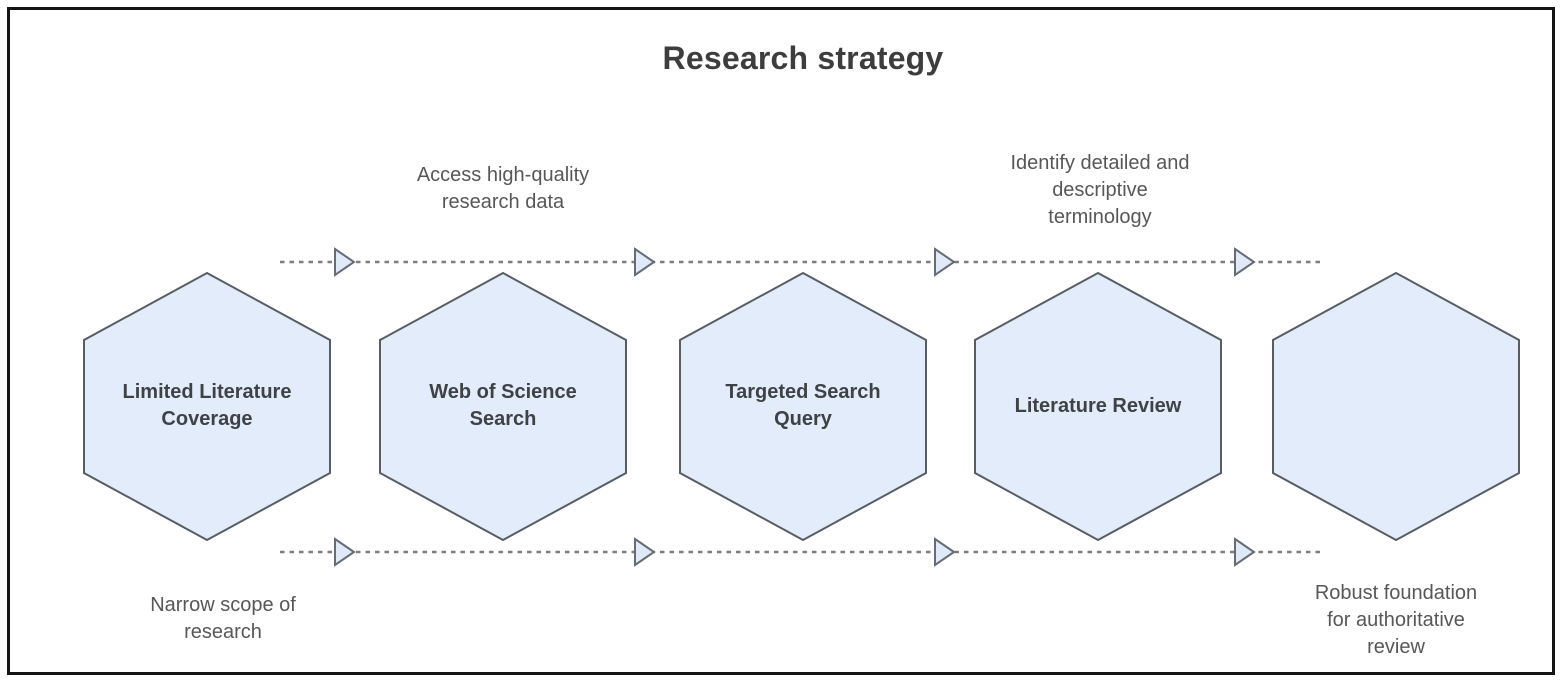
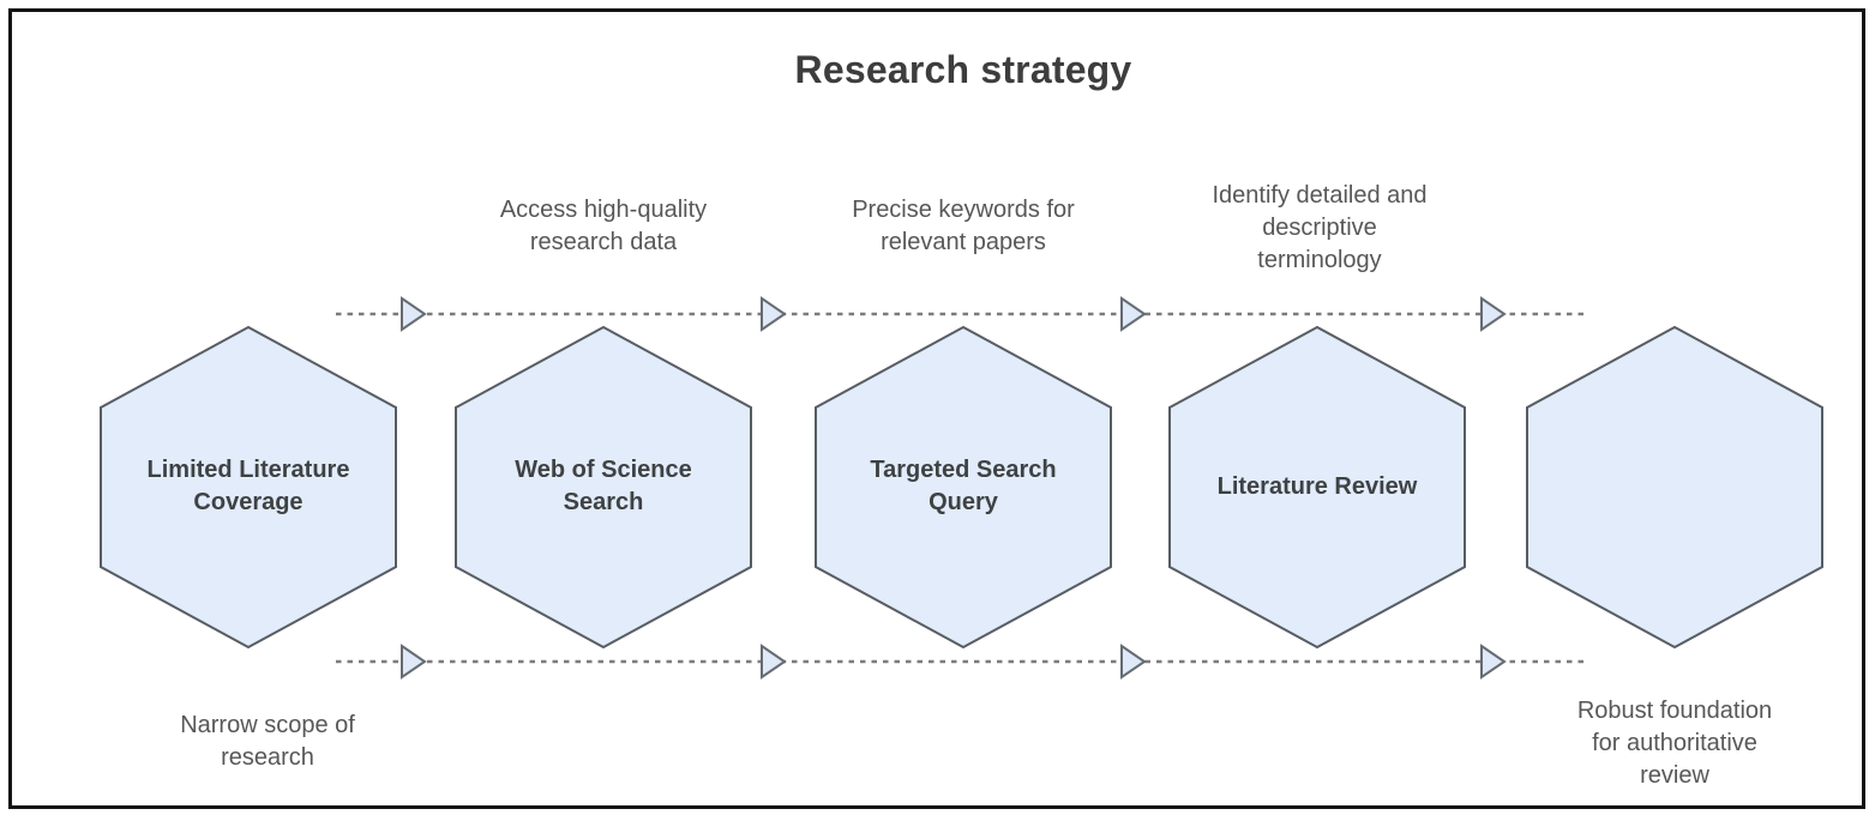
  Research strategy
  Limited Literature
  Coverage
  Web of Science
  Search
  Targeted Search
  Query
  Literature Review
  Access high-quality
  research data
+ Precise keywords for
+ relevant papers
  Identify detailed and
  descriptive
  terminology
  Narrow scope of
  research
  Robust foundation
  for authoritative
  review
